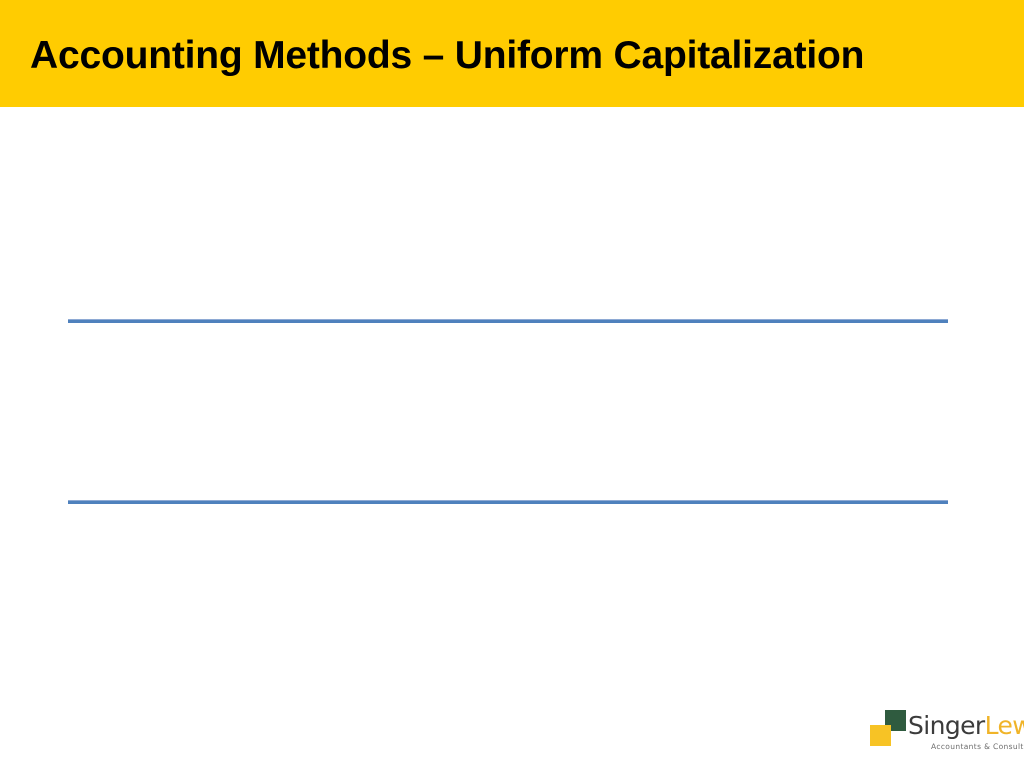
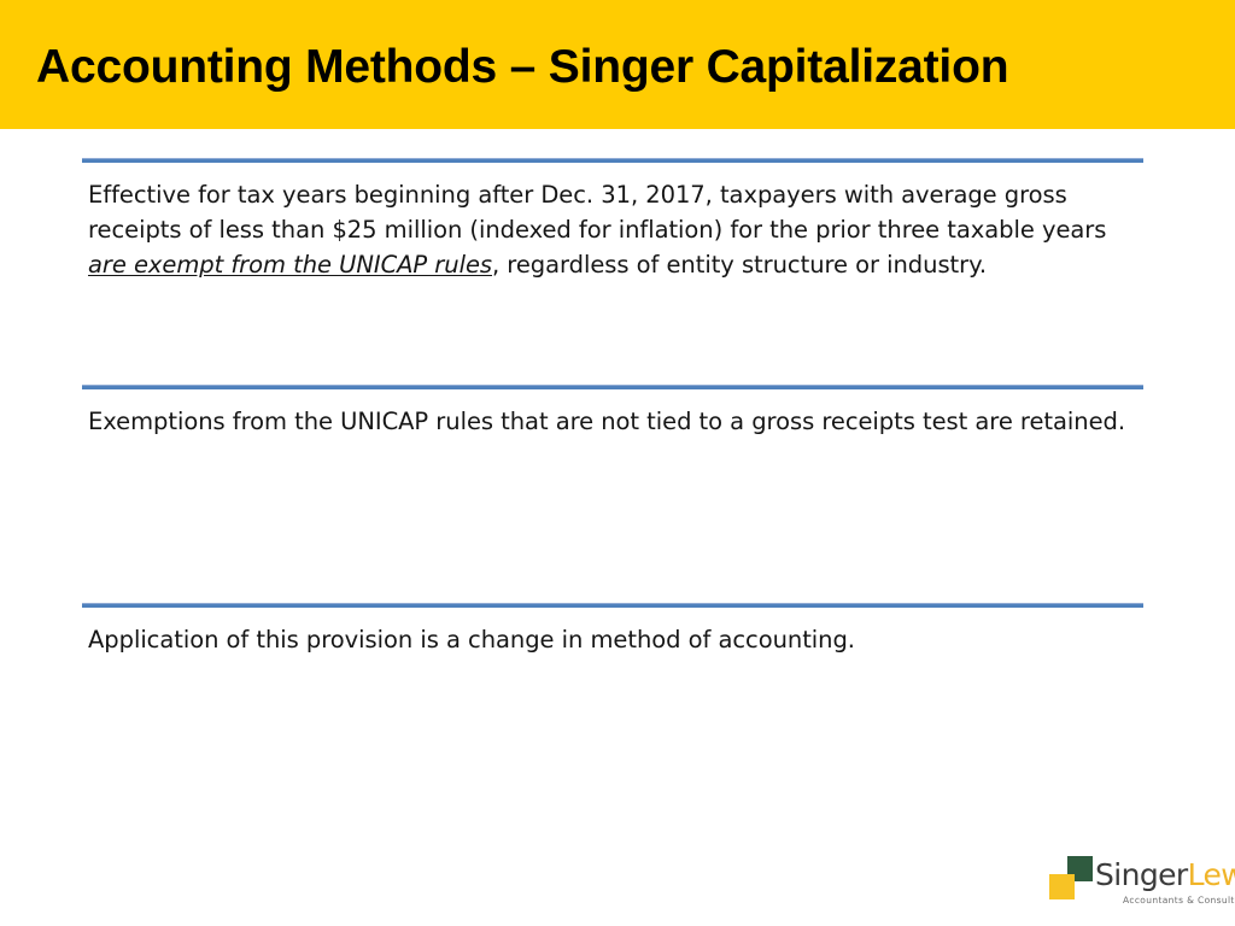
- Accounting Methods – Uniform Capitalization
+ Accounting Methods – Singer Capitalization
+ Effective for tax years beginning after Dec. 31, 2017, taxpayers with average gross receipts of less than $25 million (indexed for inflation) for the prior three taxable years are exempt from the UNICAP rules, regardless of entity structure or industry.
+ Exemptions from the UNICAP rules that are not tied to a gross receipts test are retained.
+ Application of this provision is a change in method of accounting.
  SingerLew
  Accountants & Consult
